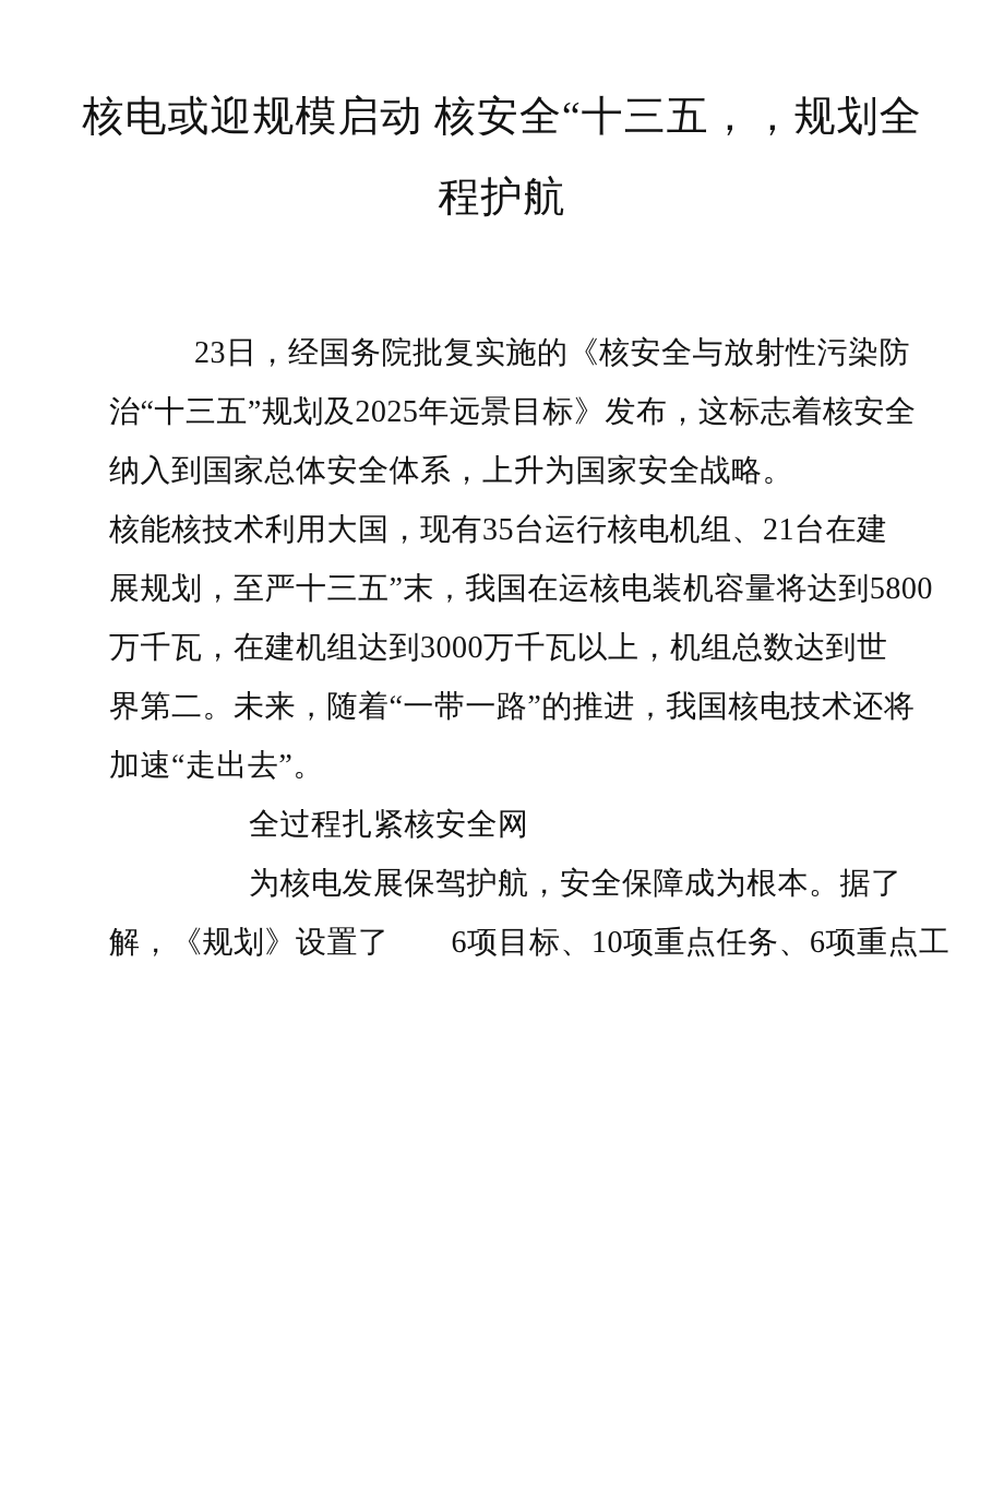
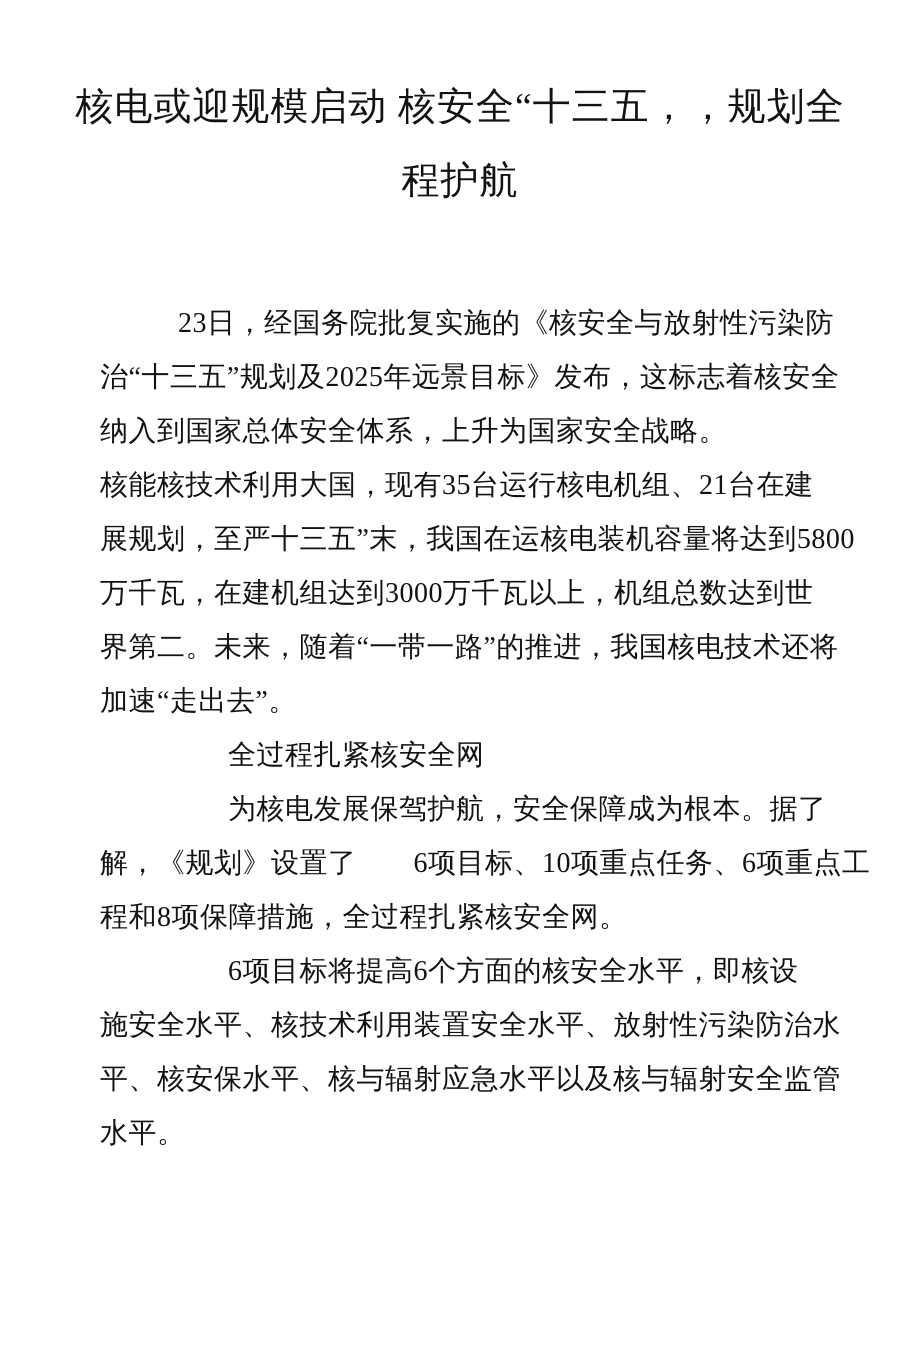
  核电或迎规模启动 核安全“十三五，，规划全
  程护航
  23日，经国务院批复实施的《核安全与放射性污染防
  治“十三五”规划及2025年远景目标》发布，这标志着核安全
  纳入到国家总体安全体系，上升为国家安全战略。
  核能核技术利用大国，现有35台运行核电机组、21台在建
  展规划，至严十三五”末，我国在运核电装机容量将达到5800
  万千瓦，在建机组达到3000万千瓦以上，机组总数达到世
  界第二。未来，随着“一带一路”的推进，我国核电技术还将
  加速“走出去”。
  全过程扎紧核安全网
  为核电发展保驾护航，安全保障成为根本。据了
  解，《规划》设置了 6项目标、10项重点任务、6项重点工
+ 程和8项保障措施，全过程扎紧核安全网。
+ 6项目标将提高6个方面的核安全水平，即核设
+ 施安全水平、核技术利用装置安全水平、放射性污染防治水
+ 平、核安保水平、核与辐射应急水平以及核与辐射安全监管
+ 水平。
